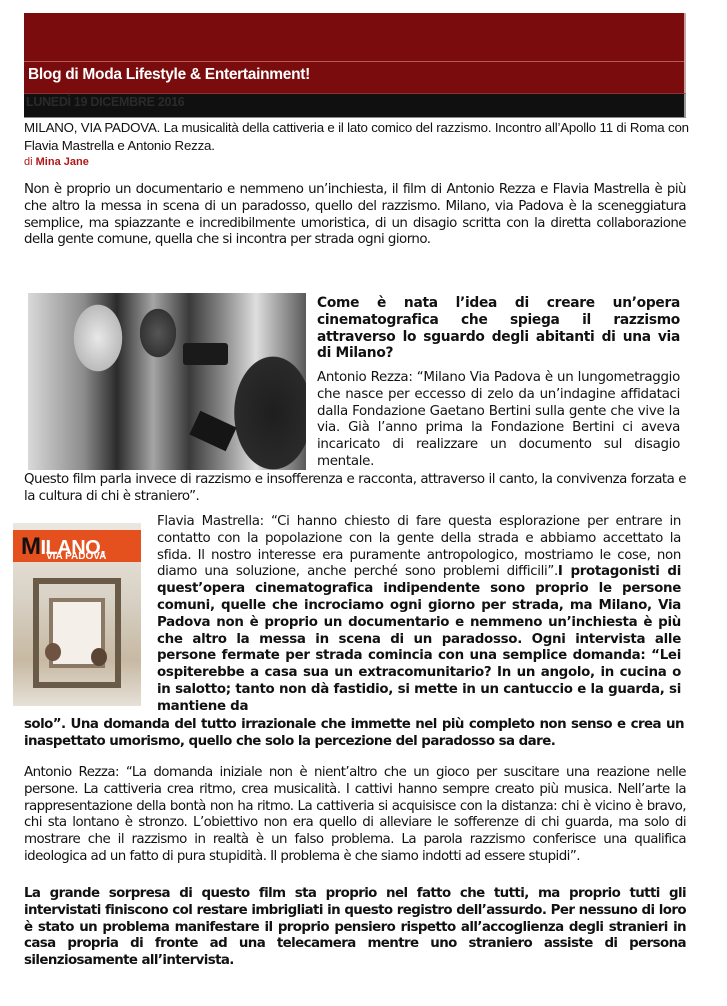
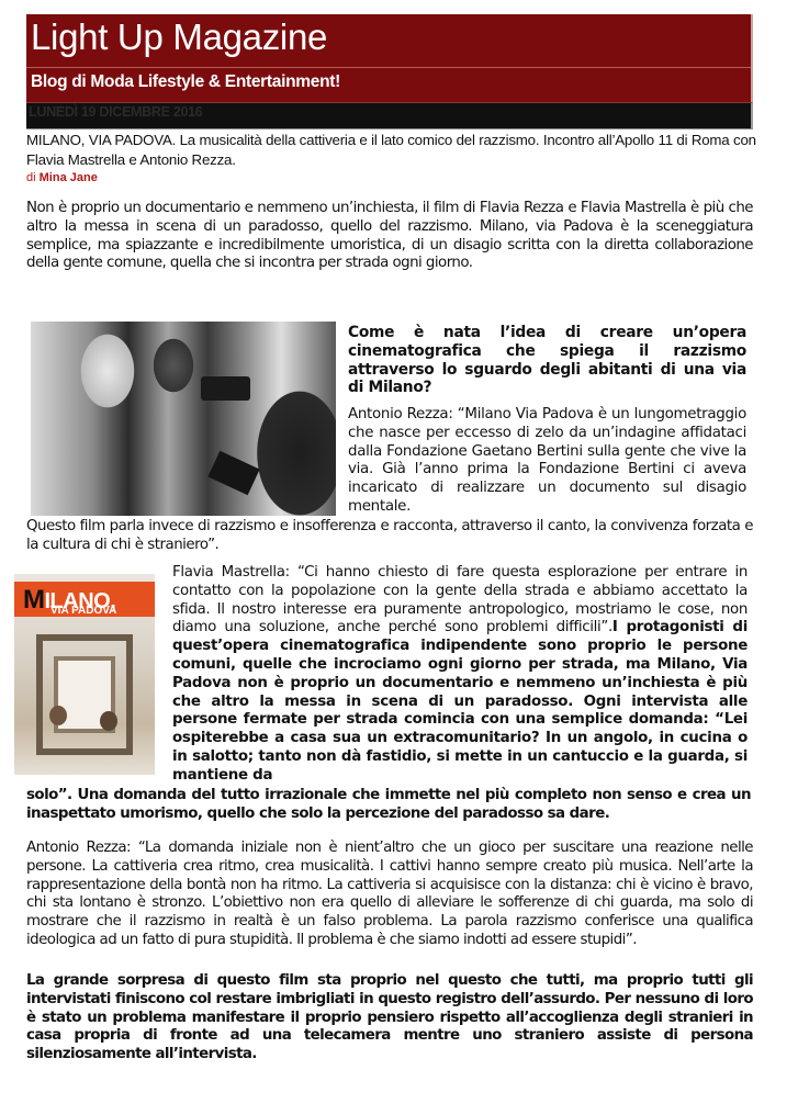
+ Light Up Magazine
  Blog di Moda Lifestyle & Entertainment!
  LUNEDÌ 19 DICEMBRE 2016
  MILANO, VIA PADOVA. La musicalità della cattiveria e il lato comico del razzismo. Incontro all’Apollo 11 di Roma con Flavia Mastrella e Antonio Rezza.
  di Mina Jane
- Non è proprio un documentario e nemmeno un’inchiesta, il film di Antonio Rezza e Flavia Mastrella è più che altro la messa in scena di un paradosso, quello del razzismo. Milano, via Padova è la sceneggiatura semplice, ma spiazzante e incredibilmente umoristica, di un disagio scritta con la diretta collaborazione della gente comune, quella che si incontra per strada ogni giorno.
+ Non è proprio un documentario e nemmeno un’inchiesta, il film di Flavia Rezza e Flavia Mastrella è più che altro la messa in scena di un paradosso, quello del razzismo. Milano, via Padova è la sceneggiatura semplice, ma spiazzante e incredibilmente umoristica, di un disagio scritta con la diretta collaborazione della gente comune, quella che si incontra per strada ogni giorno.
  Come è nata l’idea di creare un’opera cinematografica che spiega il razzismo attraverso lo sguardo degli abitanti di una via di Milano?
  Antonio Rezza: “Milano Via Padova è un lungometraggio che nasce per eccesso di zelo da un’indagine affidataci dalla Fondazione Gaetano Bertini sulla gente che vive la via. Già l’anno prima la Fondazione Bertini ci aveva incaricato di realizzare un documento sul disagio mentale.
  Questo film parla invece di razzismo e insofferenza e racconta, attraverso il canto, la convivenza forzata e la cultura di chi è straniero”.
  MILANO,
  VIA PADOVA
  Flavia Mastrella: “Ci hanno chiesto di fare questa esplorazione per entrare in contatto con la popolazione con la gente della strada e abbiamo accettato la sfida. Il nostro interesse era puramente antropologico, mostriamo le cose, non diamo una soluzione, anche perché sono problemi difficili”.I protagonisti di quest’opera cinematografica indipendente sono proprio le persone comuni, quelle che incrociamo ogni giorno per strada, ma Milano, Via Padova non è proprio un documentario e nemmeno un’inchiesta è più che altro la messa in scena di un paradosso. Ogni intervista alle persone fermate per strada comincia con una semplice domanda: “Lei ospiterebbe a casa sua un extracomunitario? In un angolo, in cucina o in salotto; tanto non dà fastidio, si mette in un cantuccio e la guarda, si mantiene da
  solo”. Una domanda del tutto irrazionale che immette nel più completo non senso e crea un inaspettato umorismo, quello che solo la percezione del paradosso sa dare.
  Antonio Rezza: “La domanda iniziale non è nient’altro che un gioco per suscitare una reazione nelle persone. La cattiveria crea ritmo, crea musicalità. I cattivi hanno sempre creato più musica. Nell’arte la rappresentazione della bontà non ha ritmo. La cattiveria si acquisisce con la distanza: chi è vicino è bravo, chi sta lontano è stronzo. L’obiettivo non era quello di alleviare le sofferenze di chi guarda, ma solo di mostrare che il razzismo in realtà è un falso problema. La parola razzismo conferisce una qualifica ideologica ad un fatto di pura stupidità. Il problema è che siamo indotti ad essere stupidi”.
- La grande sorpresa di questo film sta proprio nel fatto che tutti, ma proprio tutti gli intervistati finiscono col restare imbrigliati in questo registro dell’assurdo. Per nessuno di loro è stato un problema manifestare il proprio pensiero rispetto all’accoglienza degli stranieri in casa propria di fronte ad una telecamera mentre uno straniero assiste di persona silenziosamente all’intervista.
+ La grande sorpresa di questo film sta proprio nel questo che tutti, ma proprio tutti gli intervistati finiscono col restare imbrigliati in questo registro dell’assurdo. Per nessuno di loro è stato un problema manifestare il proprio pensiero rispetto all’accoglienza degli stranieri in casa propria di fronte ad una telecamera mentre uno straniero assiste di persona silenziosamente all’intervista.
